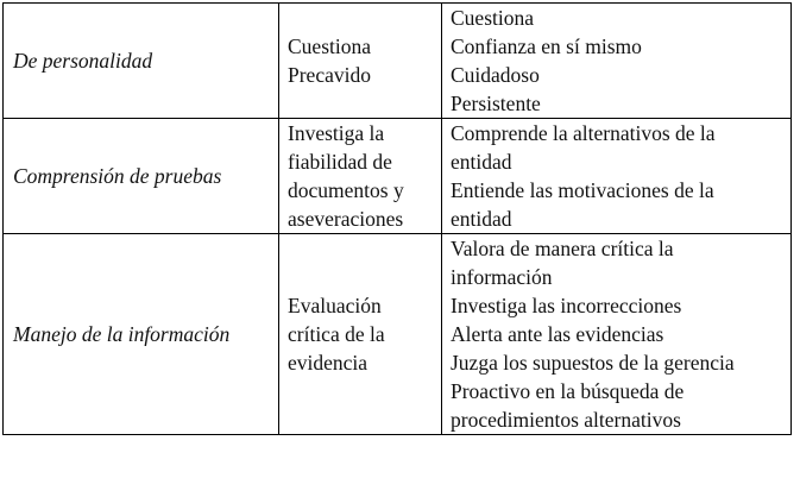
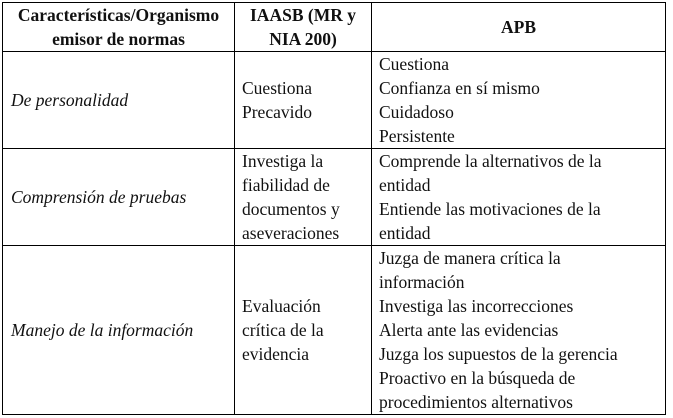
+ Características/Organismo emisor de normas	IAASB (MR y NIA 200)	APB
  De personalidad	Cuestiona Precavido	Cuestiona Confianza en sí mismo Cuidadoso Persistente
  Comprensión de pruebas	Investiga la fiabilidad de documentos y aseveraciones	Comprende la alternativos de la entidad Entiende las motivaciones de la entidad
- Manejo de la información	Evaluación crítica de la evidencia	Valora de manera crítica la información Investiga las incorrecciones Alerta ante las evidencias Juzga los supuestos de la gerencia Proactivo en la búsqueda de procedimientos alternativos
+ Manejo de la información	Evaluación crítica de la evidencia	Juzga de manera crítica la información Investiga las incorrecciones Alerta ante las evidencias Juzga los supuestos de la gerencia Proactivo en la búsqueda de procedimientos alternativos
